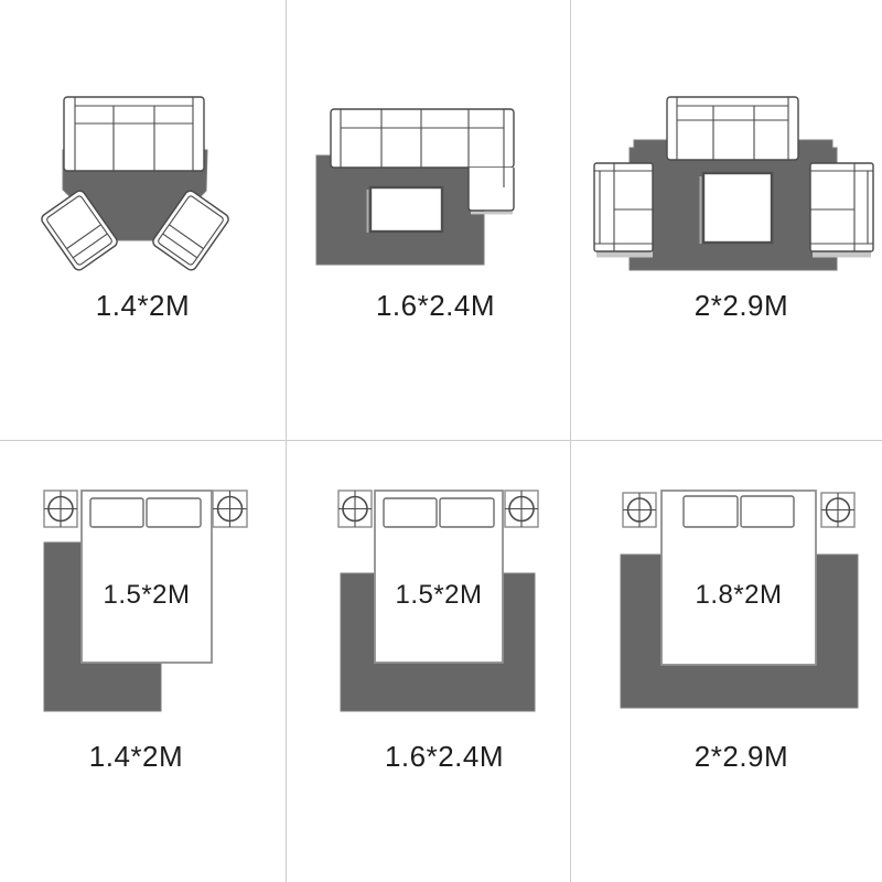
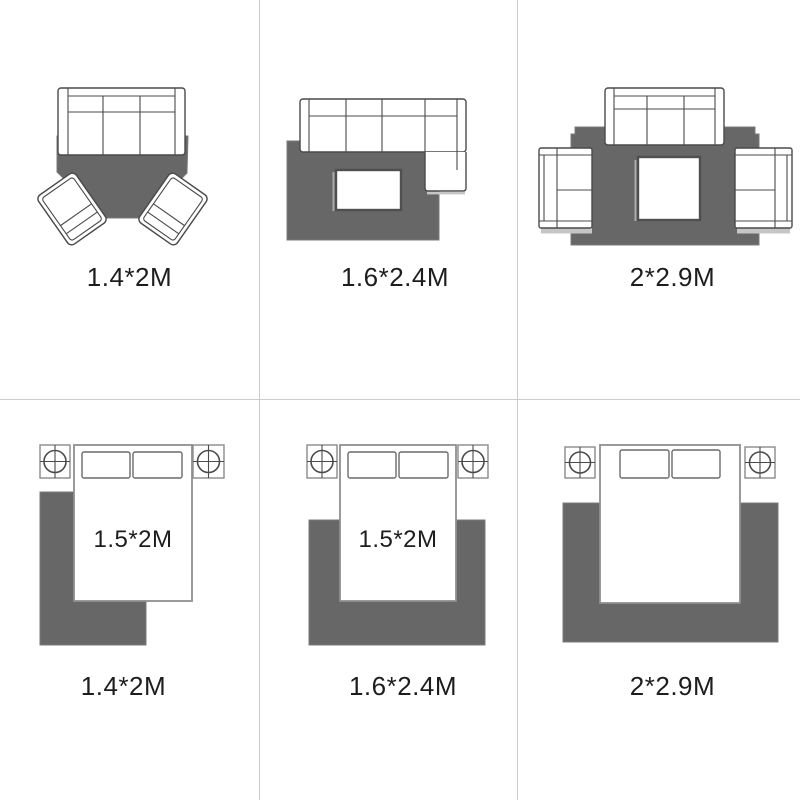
  1.4*2M
  1.6*2.4M
  2*2.9M
  1.5*2M
  1.4*2M
  1.5*2M
  1.6*2.4M
- 1.8*2M
  2*2.9M
